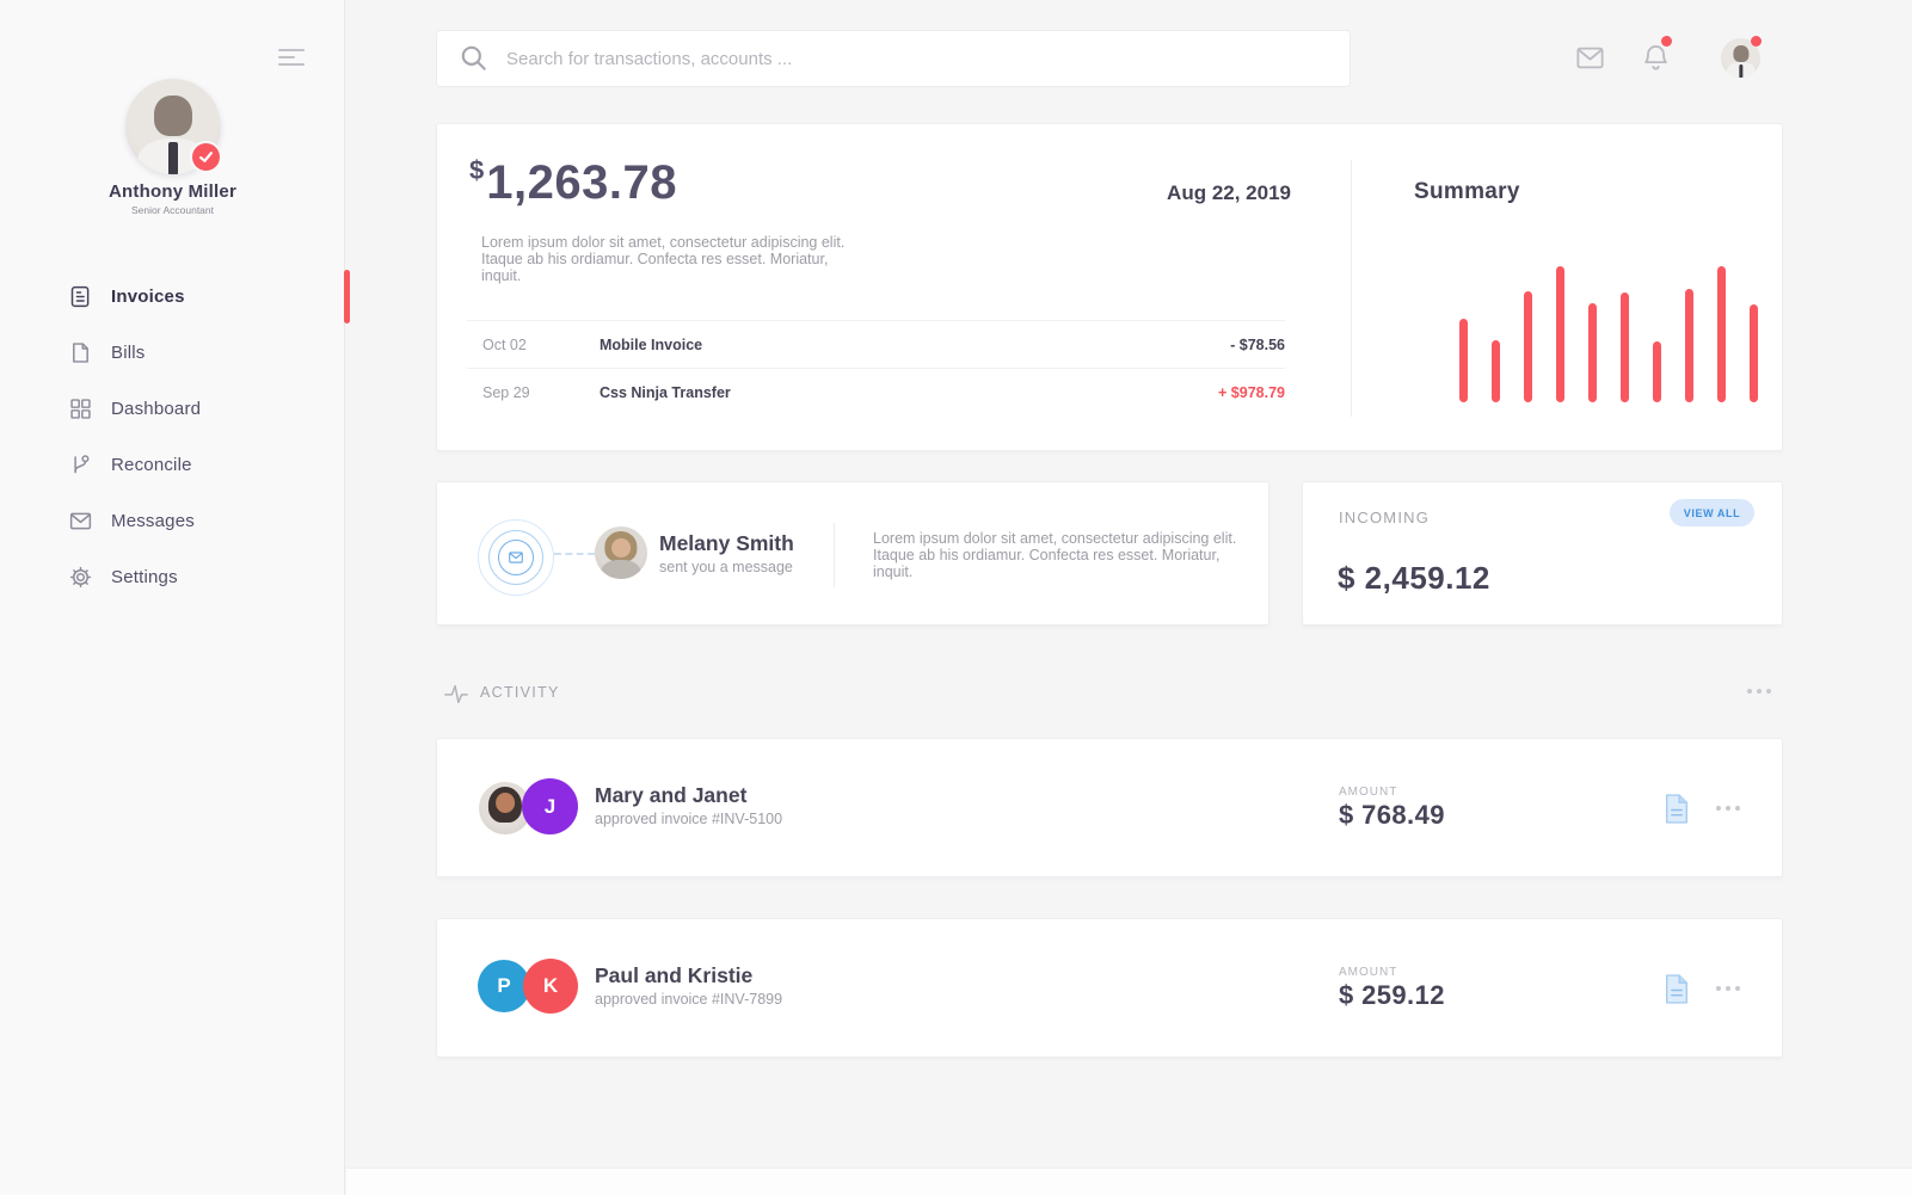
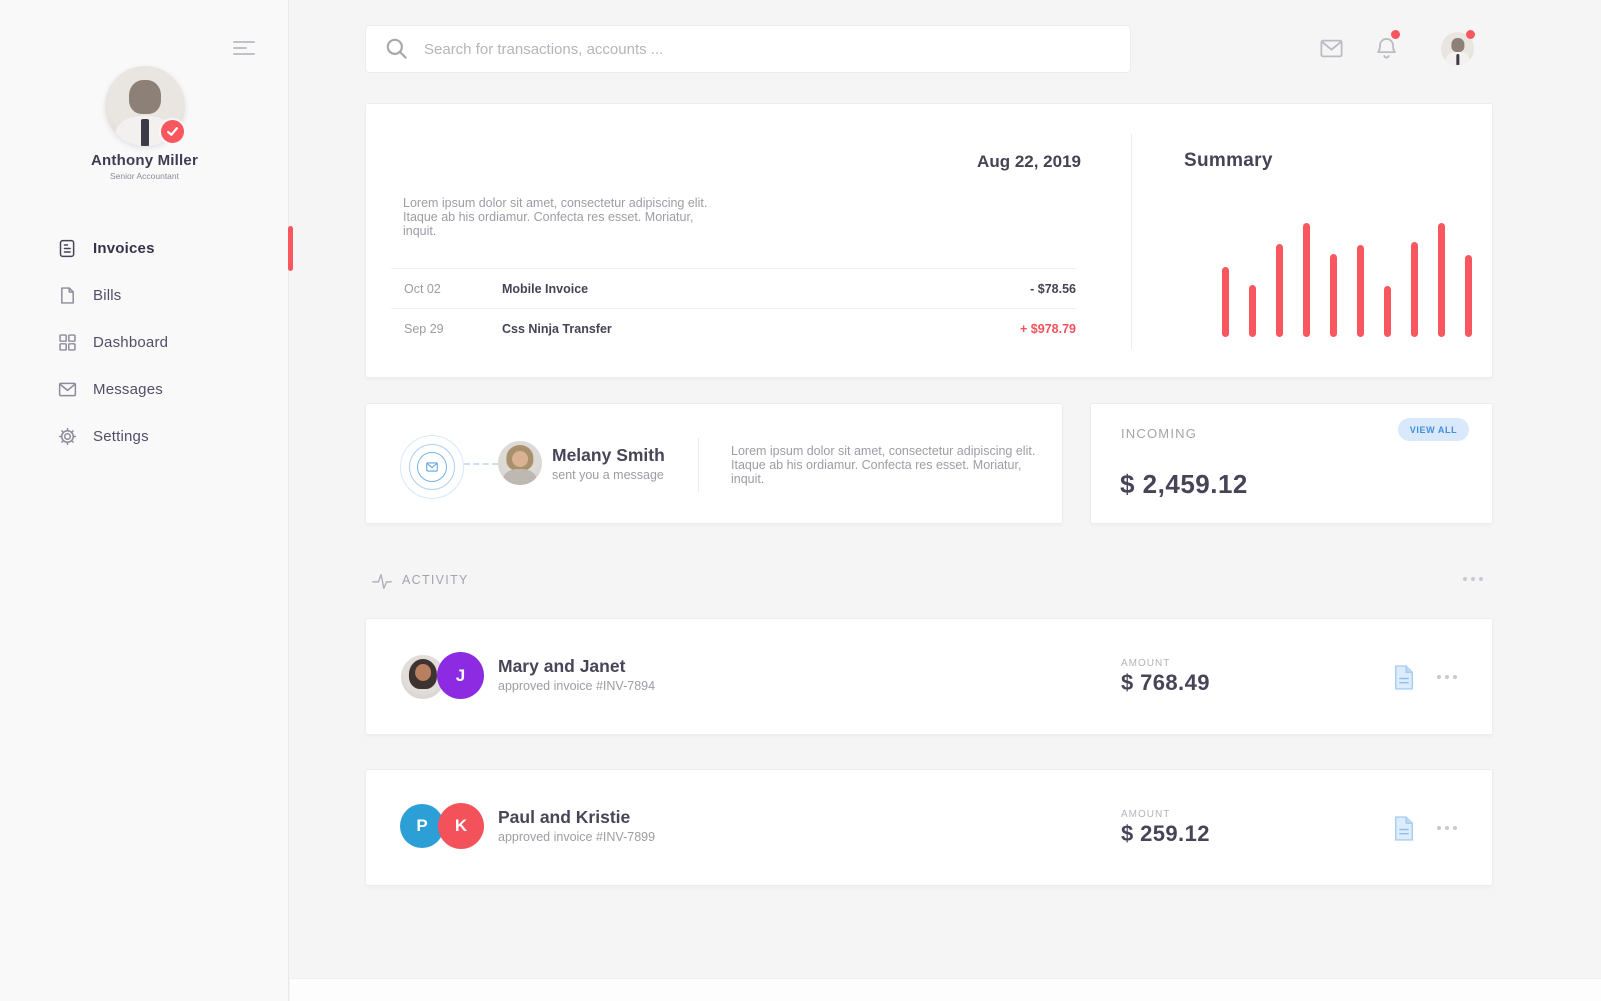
  Anthony Miller
  Senior Accountant
  Invoices
  Bills
  Dashboard
- Reconcile
  Messages
  Settings
  Search for transactions, accounts ...
- $1,263.78
  Aug 22, 2019
  Lorem ipsum dolor sit amet, consectetur adipiscing elit. Itaque ab his ordiamur. Confecta res esset. Moriatur, inquit.
  Oct 02
  Mobile Invoice
  - $78.56
  Sep 29
  Css Ninja Transfer
  + $978.79
  Summary
  Melany Smith
  sent you a message
  Lorem ipsum dolor sit amet, consectetur adipiscing elit. Itaque ab his ordiamur. Confecta res esset. Moriatur, inquit.
  INCOMING
  VIEW ALL
  $ 2,459.12
  ACTIVITY
  J
  Mary and Janet
- approved invoice #INV-5100
+ approved invoice #INV-7894
  AMOUNT
  $ 768.49
  P
  K
  Paul and Kristie
  approved invoice #INV-7899
  AMOUNT
  $ 259.12
